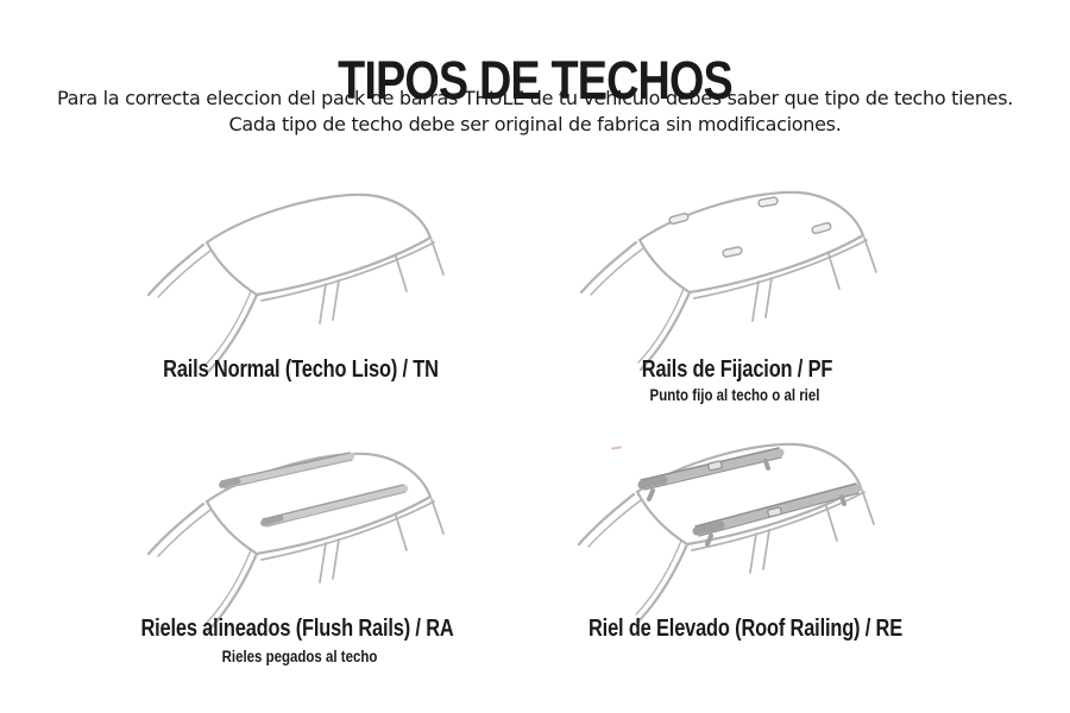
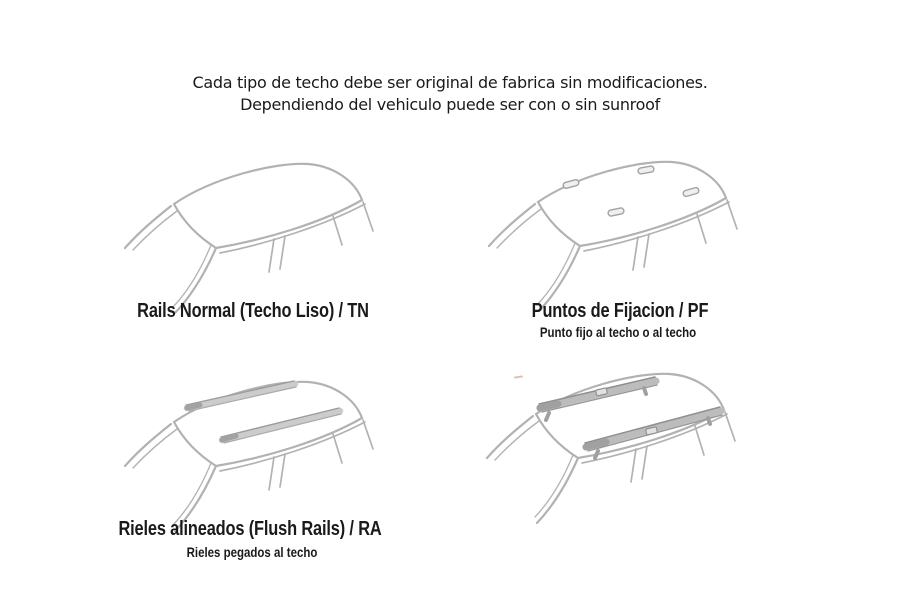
- TIPOS DE TECHOS
- Para la correcta eleccion del pack de barras THULE de tu vehiculo debes saber que tipo de techo tienes.
  Cada tipo de techo debe ser original de fabrica sin modificaciones.
+ Dependiendo del vehiculo puede ser con o sin sunroof
  Rails Normal (Techo Liso) / TN
- Rails de Fijacion / PF
+ Puntos de Fijacion / PF
- Punto fijo al techo o al riel
+ Punto fijo al techo o al techo
  Rieles alineados (Flush Rails) / RA
  Rieles pegados al techo
- Riel de Elevado (Roof Railing) / RE
